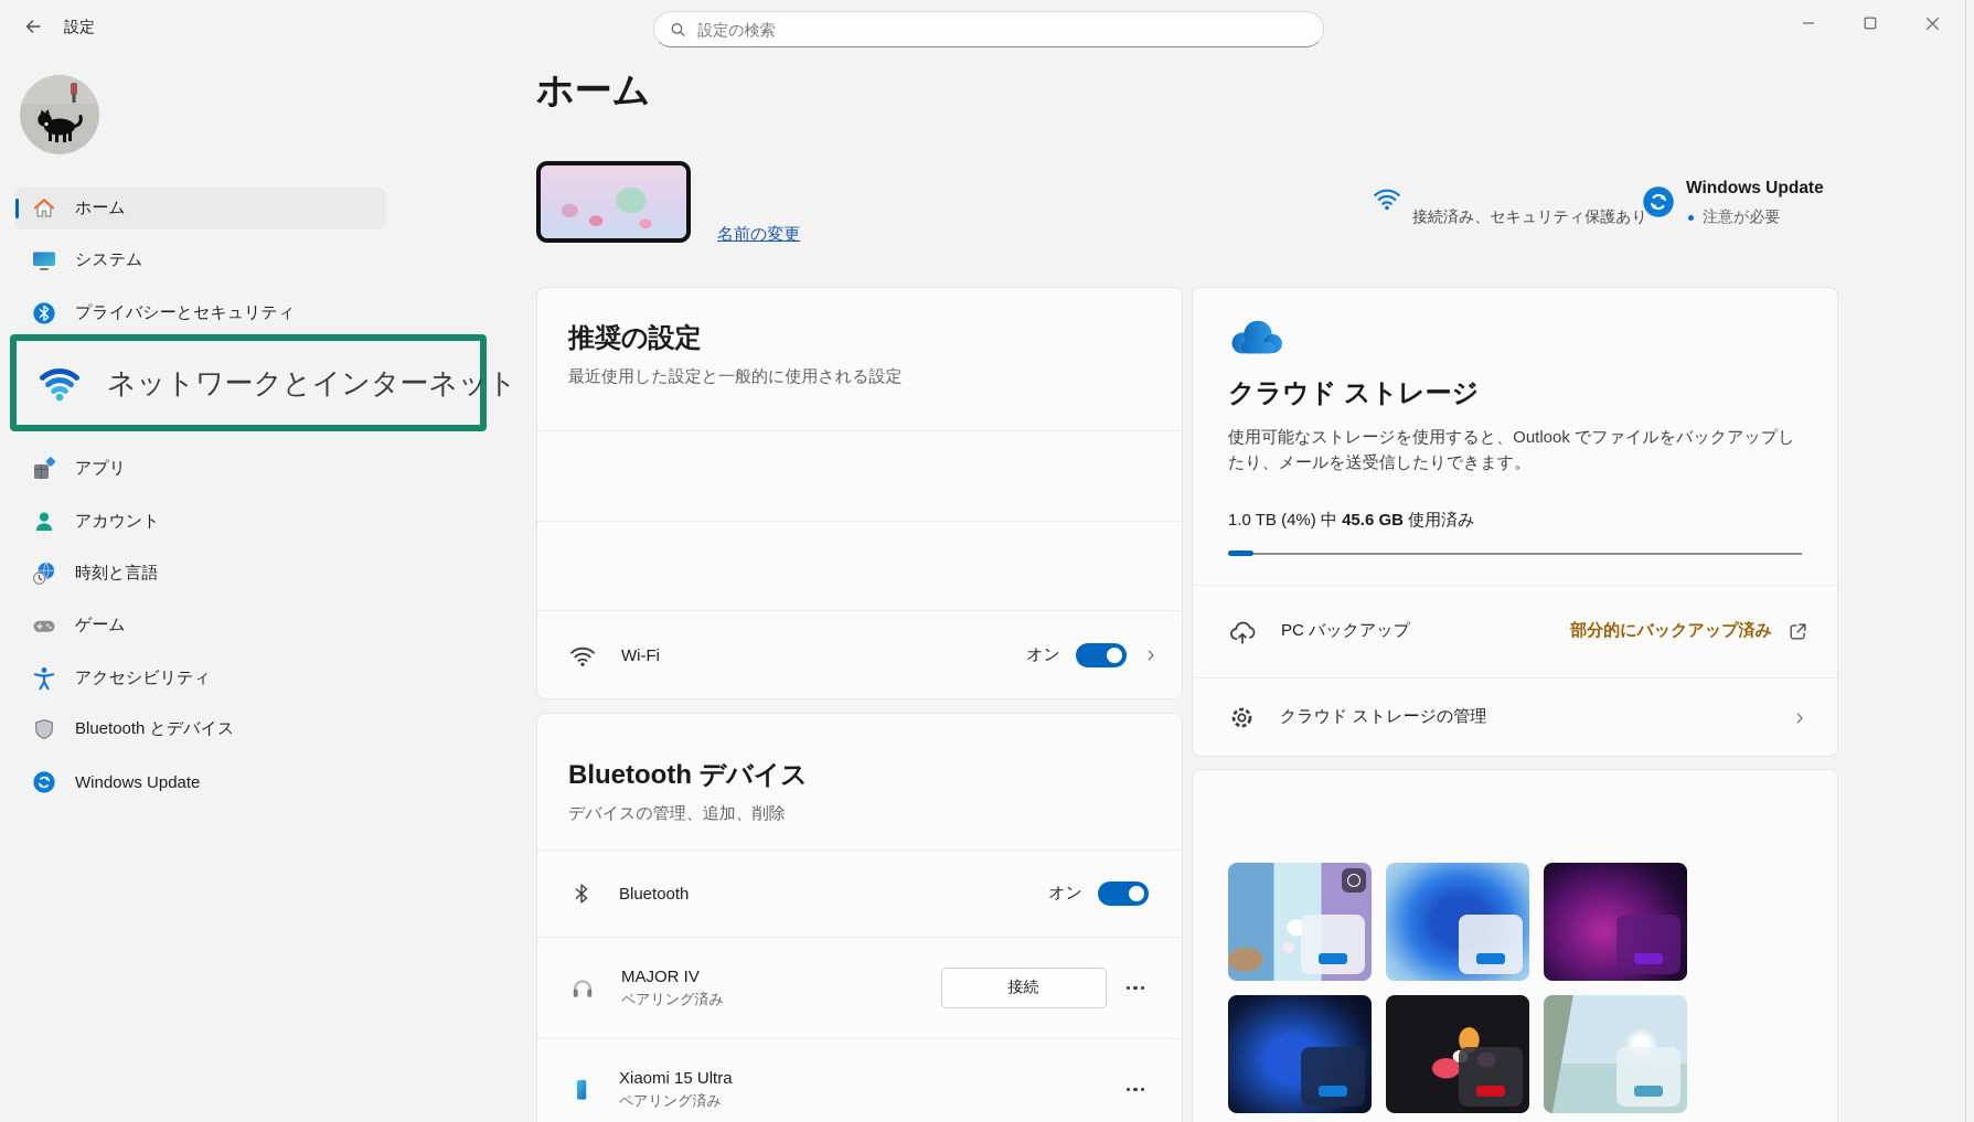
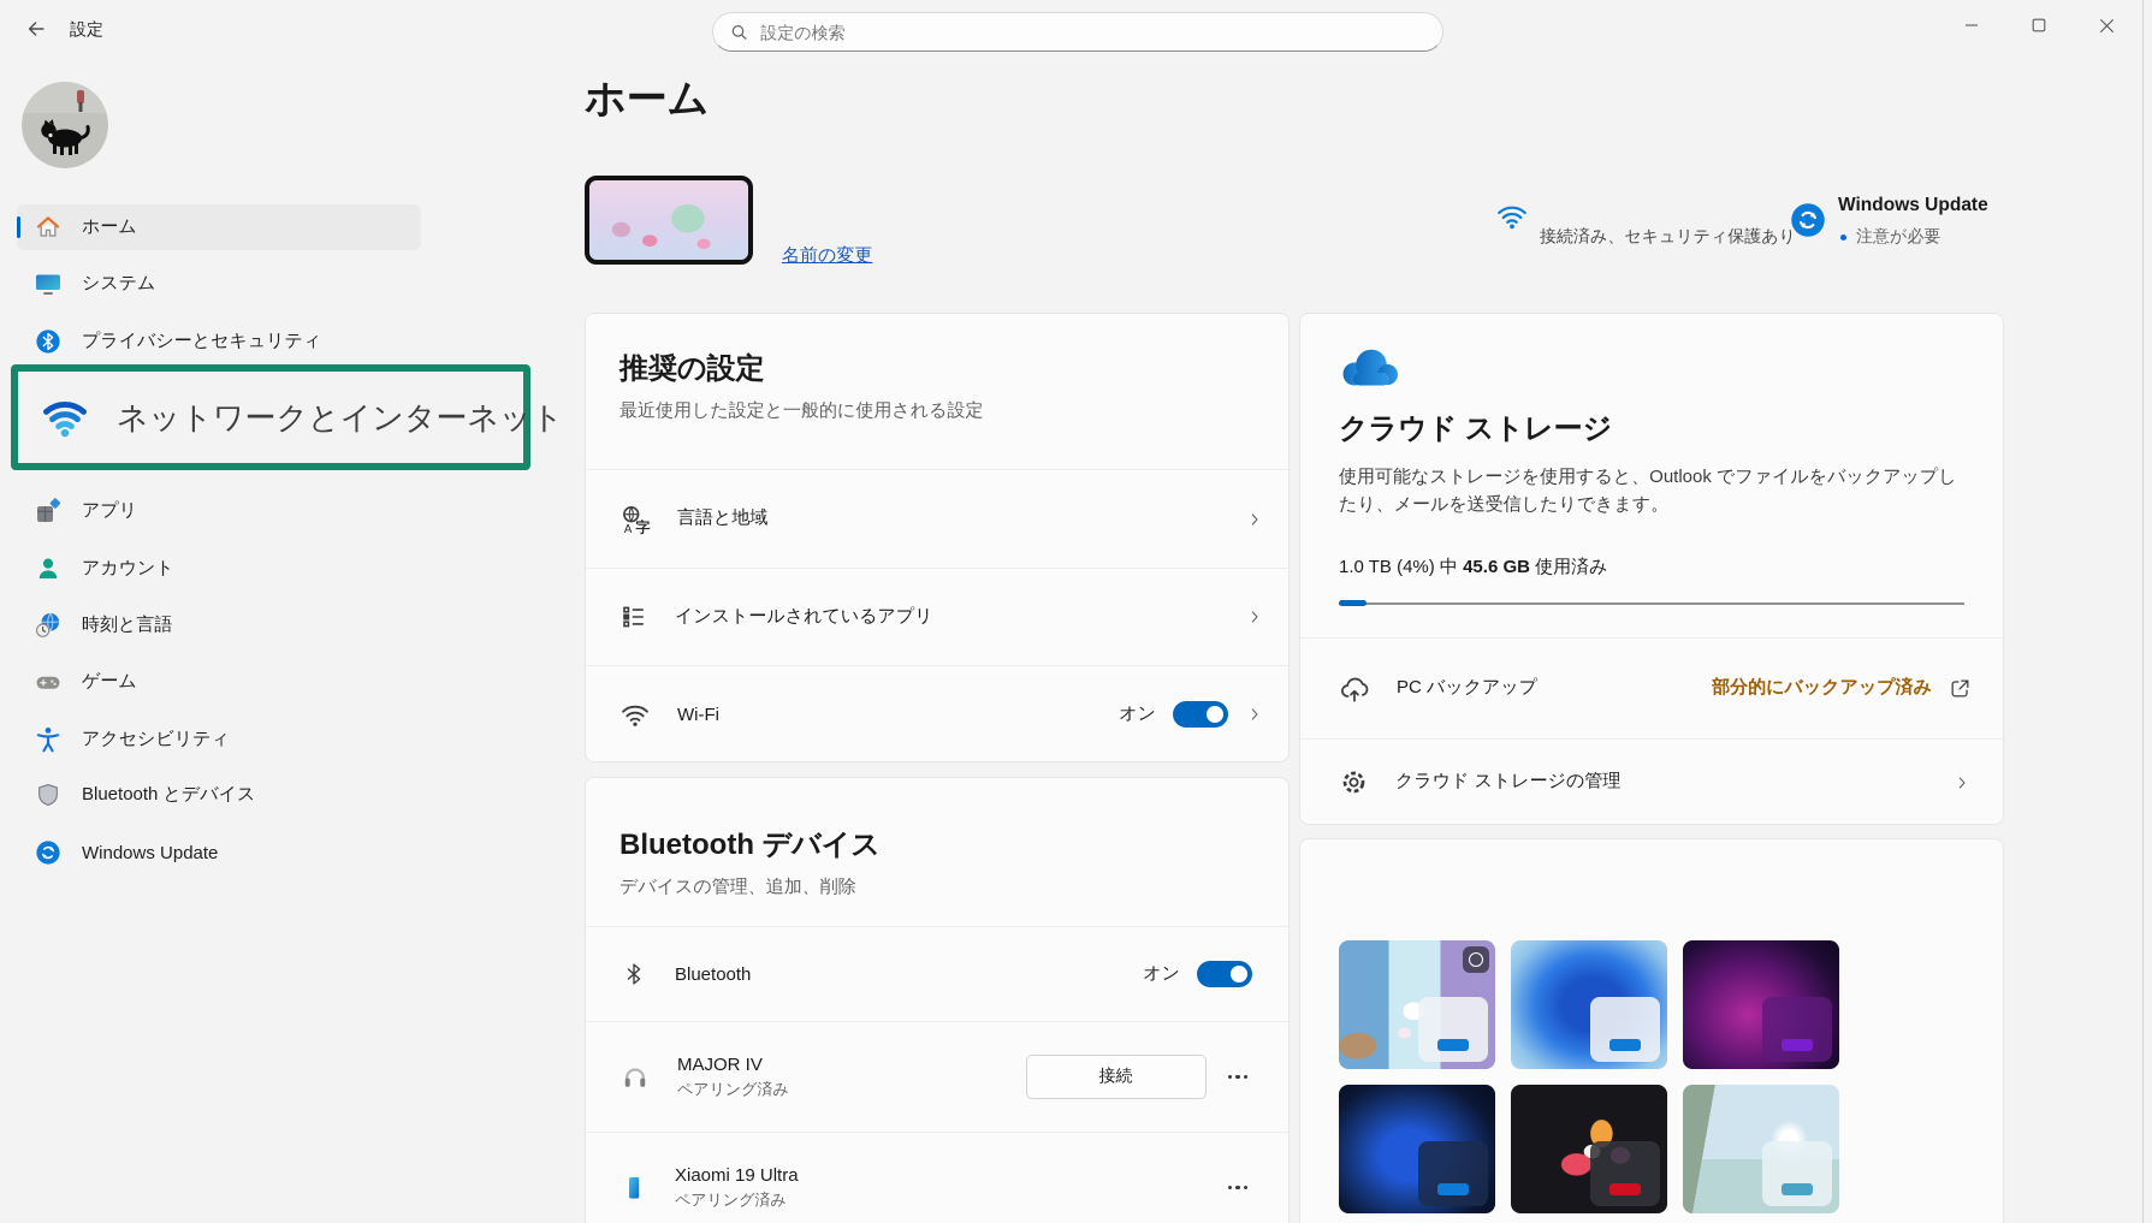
  設定
  設定の検索
  ホーム
  システム
  プライバシーとセキュリティ
  ネットワークとインターネット
  アプリ
  アカウント
  時刻と言語
  ゲーム
  アクセシビリティ
  Bluetooth とデバイス
  Windows Update
  ホーム
  名前の変更
  接続済み、セキュリティ保護あり
  Windows Update
  注意が必要
  推奨の設定
  最近使用した設定と一般的に使用される設定
+ 字
+ A
+ 言語と地域
+ インストールされているアプリ
  Wi-Fi
  オン
  Bluetooth デバイス
  デバイスの管理、追加、削除
  Bluetooth
  オン
  MAJOR IV
  ペアリング済み
  接続
- Xiaomi 15 Ultra
+ Xiaomi 19 Ultra
  ペアリング済み
  クラウド ストレージ
  使用可能なストレージを使用すると、Outlook でファイルをバックアップしたり、メールを送受信したりできます。
  1.0 TB (4%) 中 45.6 GB 使用済み
  PC バックアップ
  部分的にバックアップ済み
  クラウド ストレージの管理
